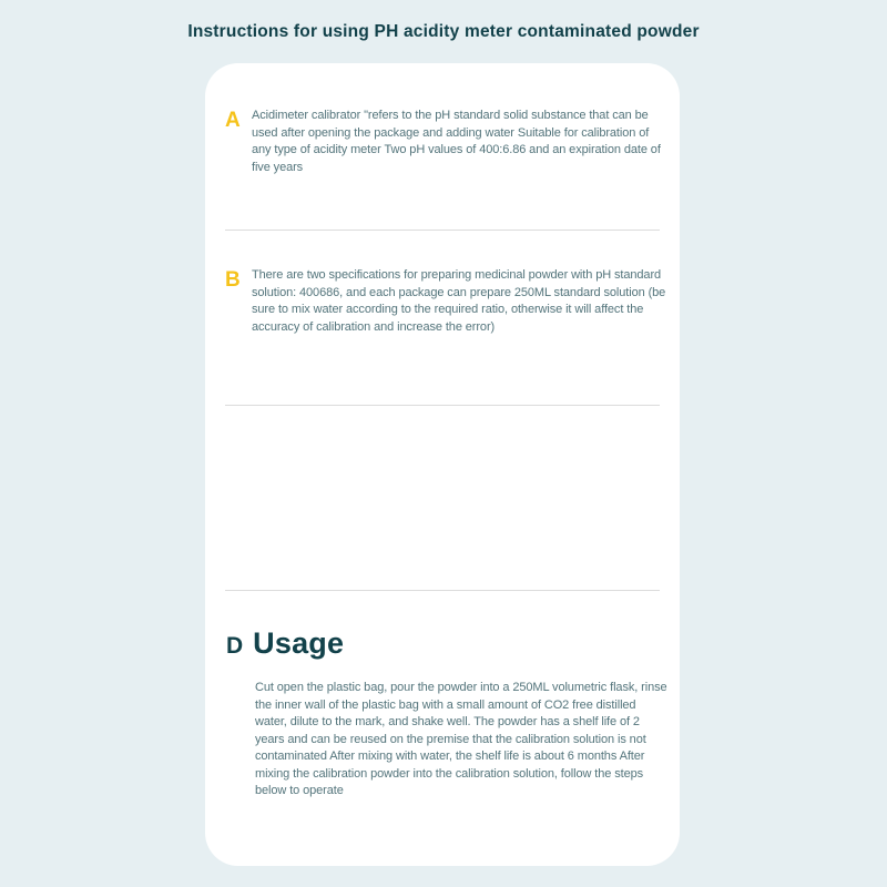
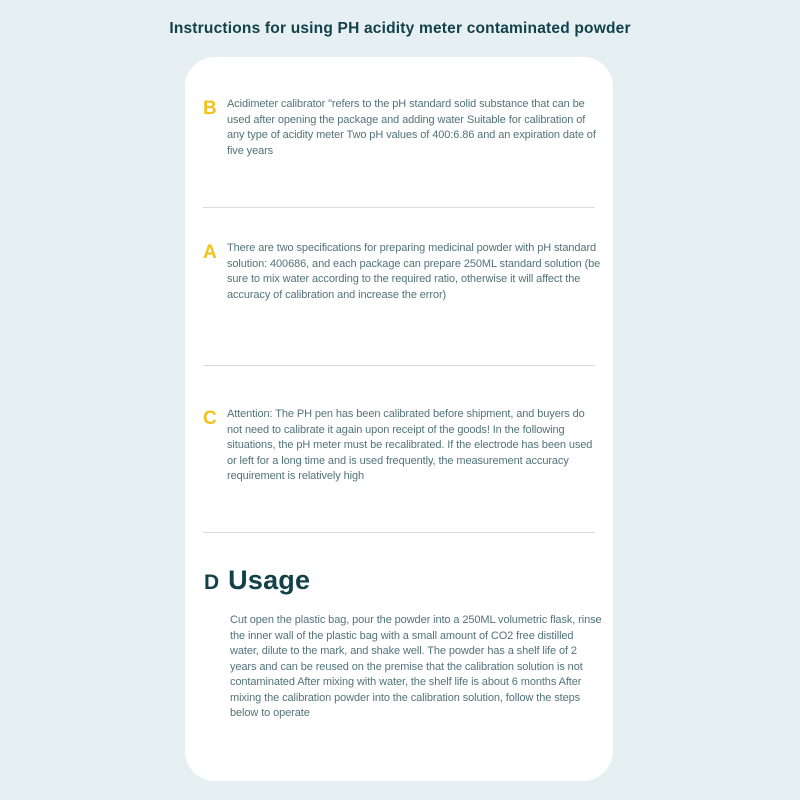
  Instructions for using PH acidity meter contaminated powder
- A
+ B
  Acidimeter calibrator "refers to the pH standard solid substance that can be used after opening the package and adding water Suitable for calibration of any type of acidity meter Two pH values of 400:6.86 and an expiration date of five years
- B
+ A
  There are two specifications for preparing medicinal powder with pH standard solution: 400686, and each package can prepare 250ML standard solution (be sure to mix water according to the required ratio, otherwise it will affect the accuracy of calibration and increase the error)
+ C
+ Attention: The PH pen has been calibrated before shipment, and buyers do not need to calibrate it again upon receipt of the goods! In the following situations, the pH meter must be recalibrated. If the electrode has been used or left for a long time and is used frequently, the measurement accuracy requirement is relatively high
  D
  Usage
  Cut open the plastic bag, pour the powder into a 250ML volumetric flask, rinse the inner wall of the plastic bag with a small amount of CO2 free distilled water, dilute to the mark, and shake well. The powder has a shelf life of 2 years and can be reused on the premise that the calibration solution is not contaminated After mixing with water, the shelf life is about 6 months After mixing the calibration powder into the calibration solution, follow the steps below to operate
